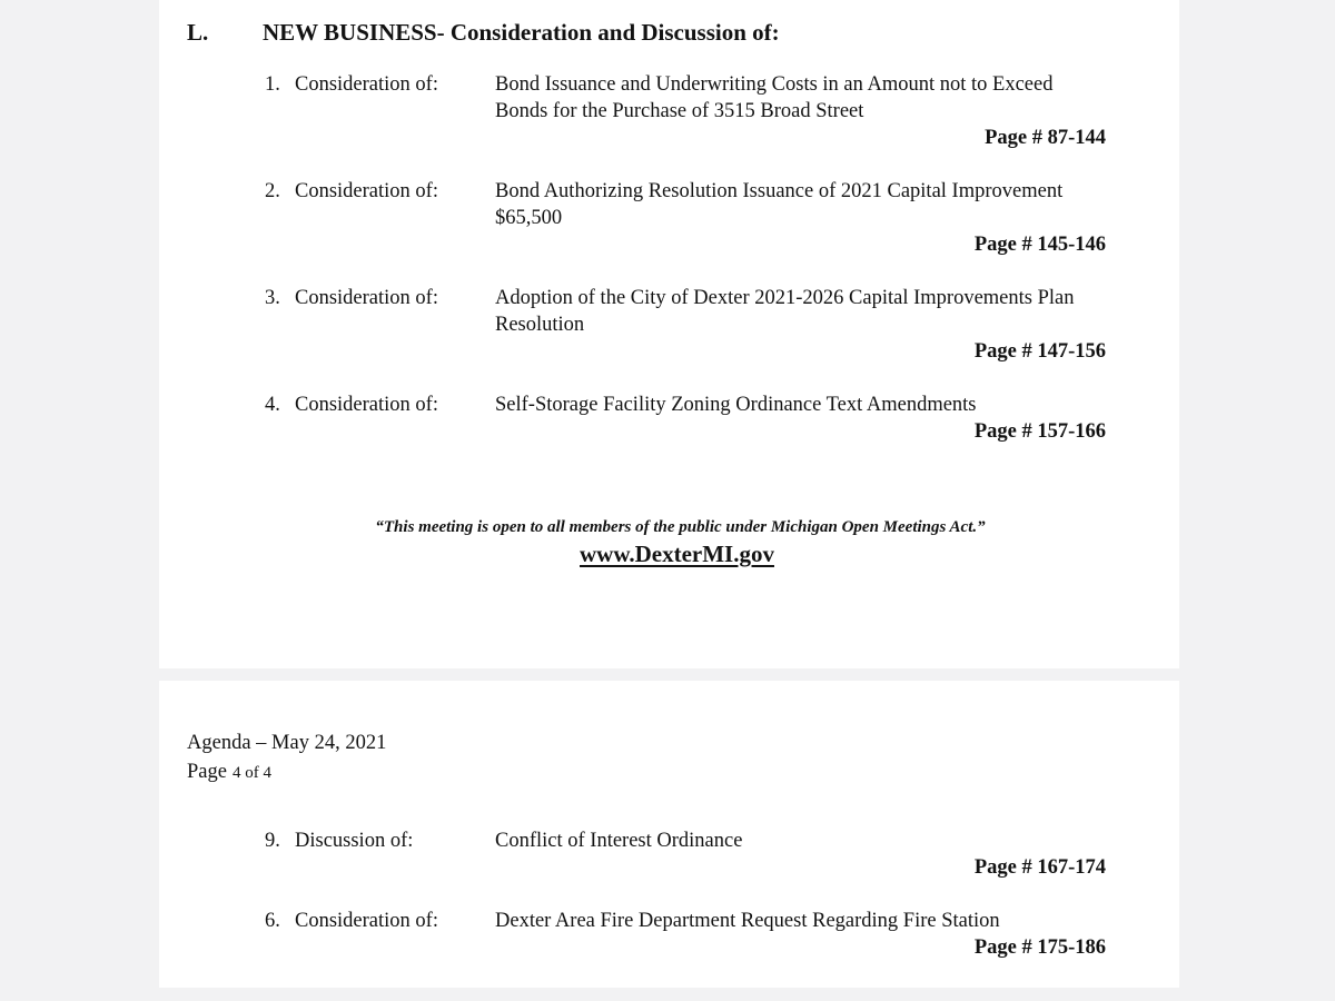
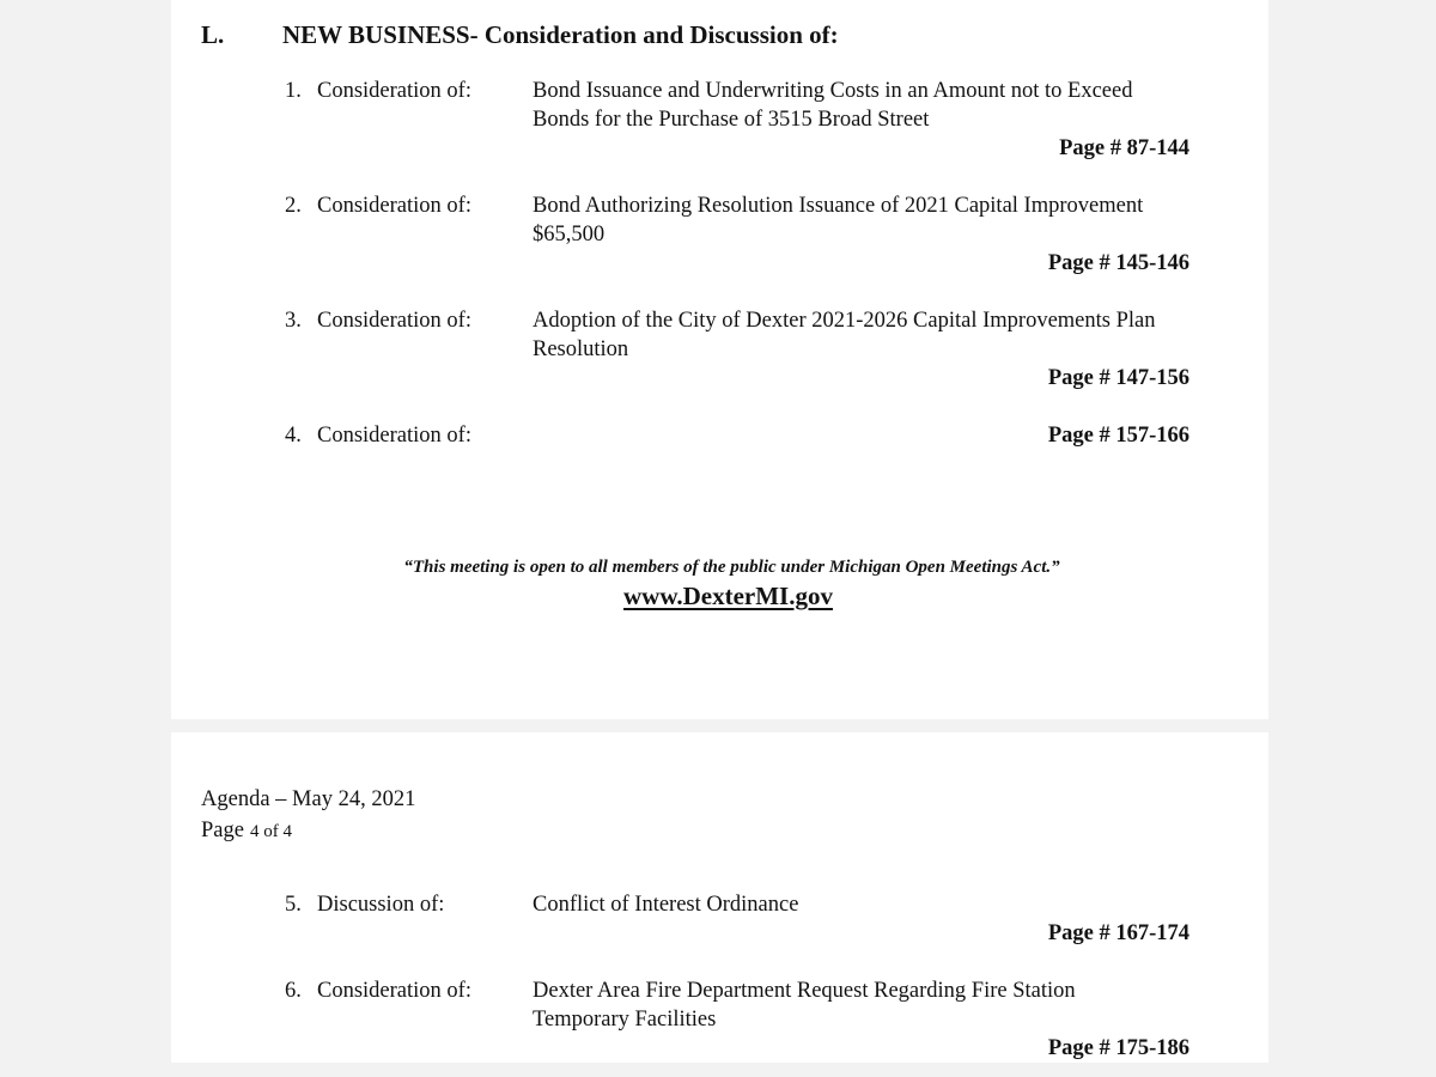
  L.
  NEW BUSINESS- Consideration and Discussion of:
  1.
  Consideration of:
  Bond Issuance and Underwriting Costs in an Amount not to Exceed
  Bonds for the Purchase of 3515 Broad Street
  Page # 87-144
  2.
  Consideration of:
  Bond Authorizing Resolution Issuance of 2021 Capital Improvement
  $65,500
  Page # 145-146
  3.
  Consideration of:
  Adoption of the City of Dexter 2021-2026 Capital Improvements Plan
  Resolution
  Page # 147-156
  4.
  Consideration of:
- Self-Storage Facility Zoning Ordinance Text Amendments
  Page # 157-166
  “This meeting is open to all members of the public under Michigan Open Meetings Act.”
  www.DexterMI.gov
  Agenda – May 24, 2021
  Page 4 of 4
- 9.
+ 5.
  Discussion of:
  Conflict of Interest Ordinance
  Page # 167-174
  6.
  Consideration of:
  Dexter Area Fire Department Request Regarding Fire Station
+ Temporary Facilities
  Page # 175-186
